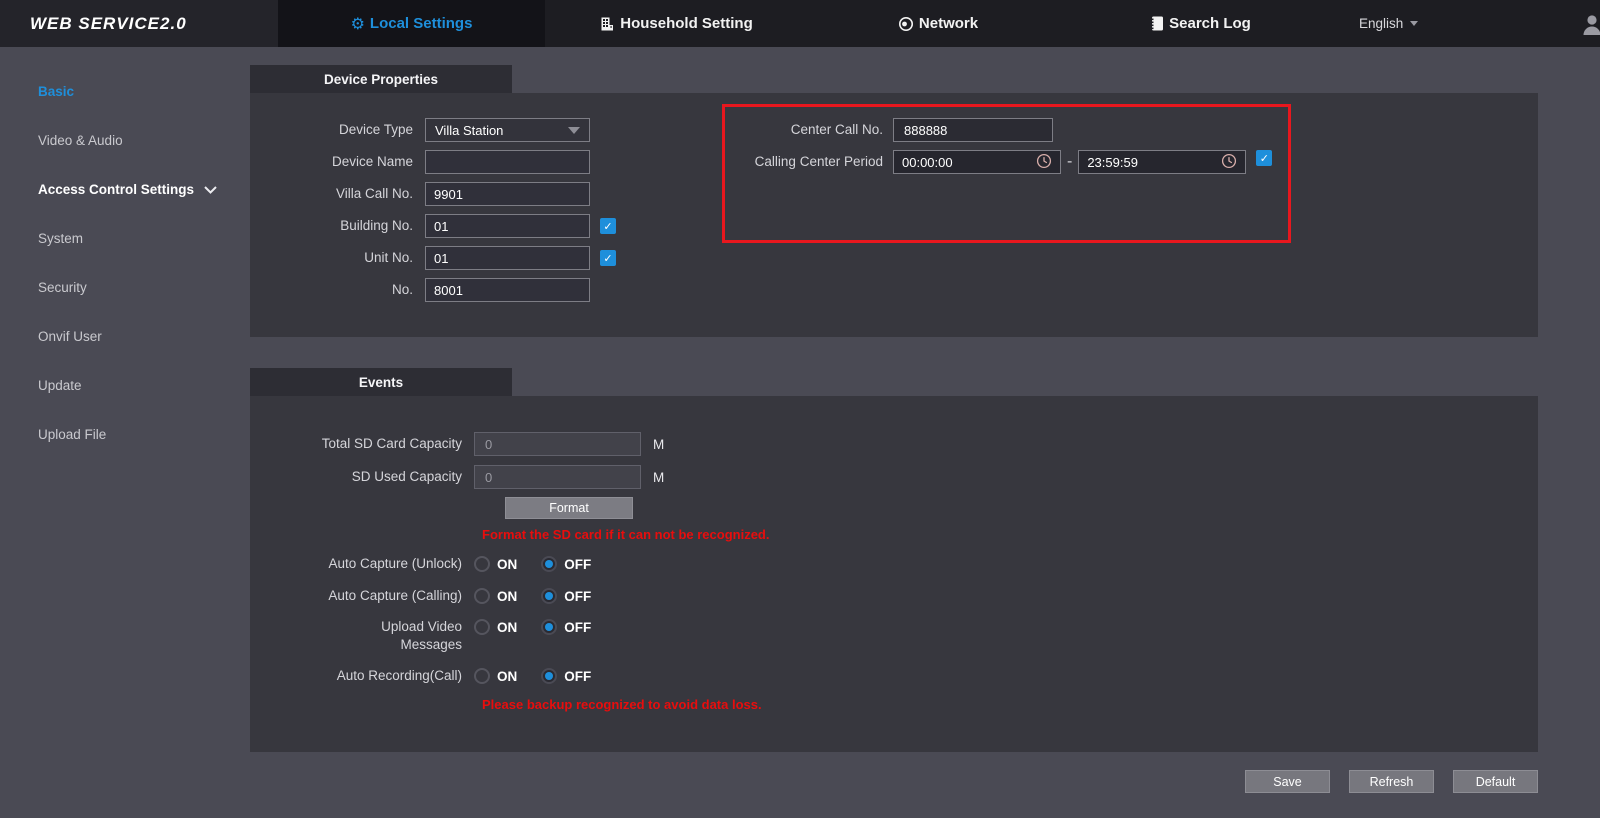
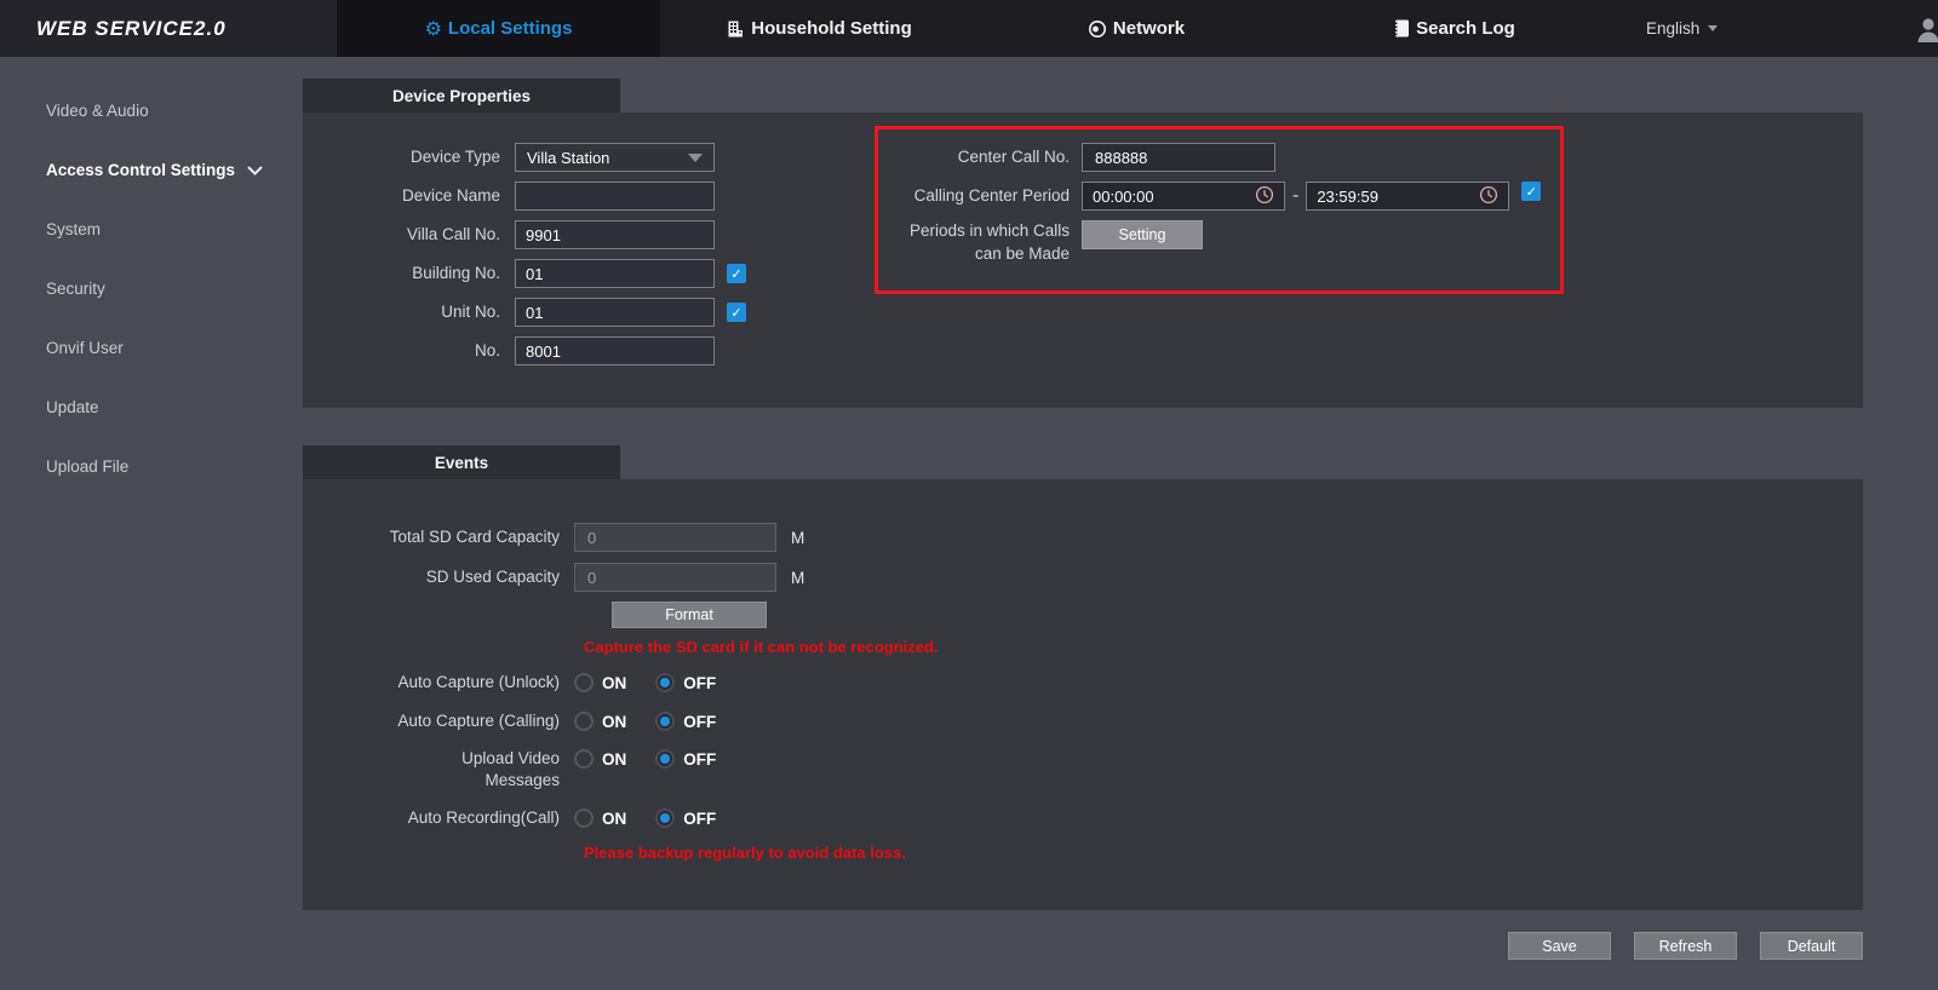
  WEB SERVICE2.0
  ⚙
  Local Settings
  Household Setting
  Network
  Search Log
  English
- Basic
  Video & Audio
  Access Control Settings
  System
  Security
  Onvif User
  Update
  Upload File
  Device Properties
  Device Type
  Villa Station
  Device Name
  Villa Call No.
  9901
  Building No.
  01
  ✓
  Unit No.
  01
  ✓
  No.
  8001
  Center Call No.
  888888
  Calling Center Period
  00:00:00
  -
  23:59:59
  ✓
+ Periods in which Calls
+ can be Made
+ Setting
  Events
  Total SD Card Capacity
  0
  M
  SD Used Capacity
  0
  M
  Format
- Format the SD card if it can not be recognized.
+ Capture the SD card if it can not be recognized.
  Auto Capture (Unlock)
  ON
  OFF
  Auto Capture (Calling)
  ON
  OFF
  Upload Video Messages
  ON
  OFF
  Auto Recording(Call)
  ON
  OFF
- Please backup recognized to avoid data loss.
+ Please backup regularly to avoid data loss.
  Save
  Refresh
  Default
